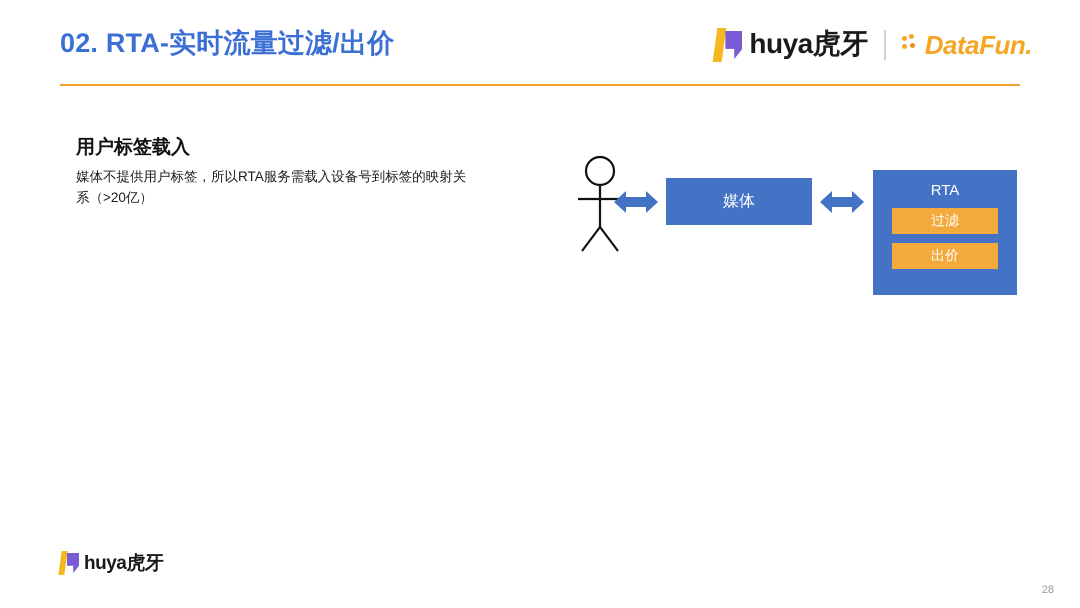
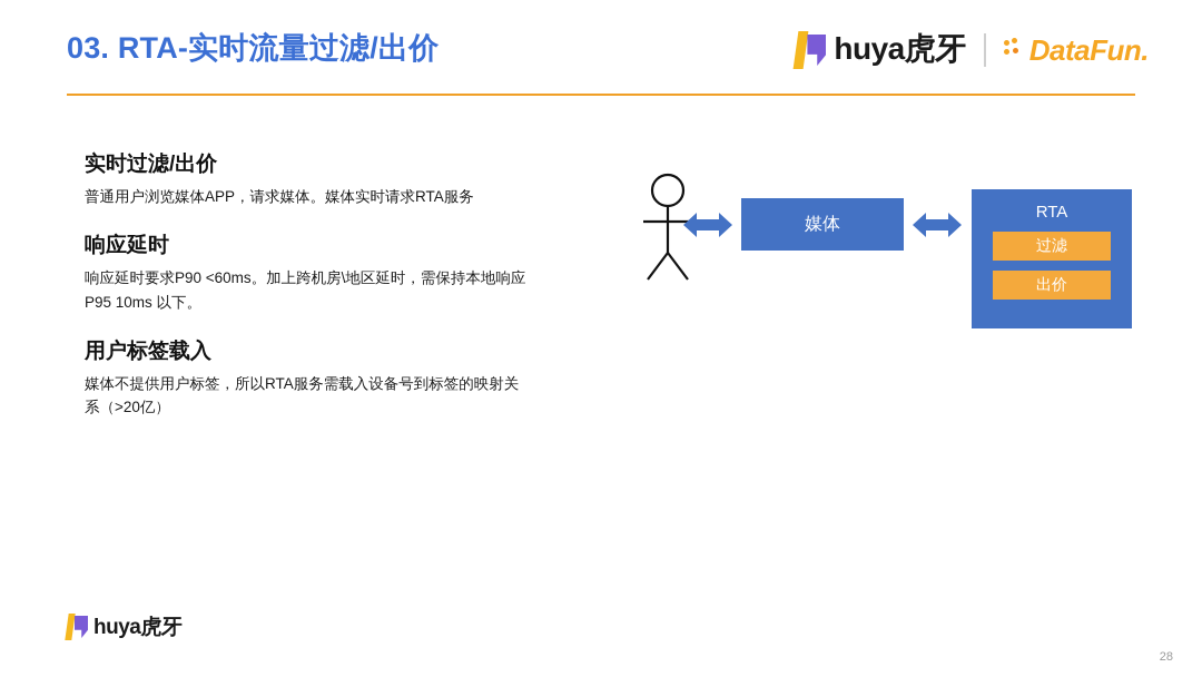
- 02. RTA-实时流量过滤/出价
+ 03. RTA-实时流量过滤/出价
  huya虎牙
  DataFun.
+ 实时过滤/出价
+ 普通用户浏览媒体APP，请求媒体。媒体实时请求RTA服务
+ 响应延时
+ 响应延时要求P90 <60ms。加上跨机房\地区延时，需保持本地响应 P95 10ms 以下。
  用户标签载入
  媒体不提供用户标签，所以RTA服务需载入设备号到标签的映射关系（>20亿）
  媒体
  RTA
  过滤
  出价
  huya虎牙
  28
